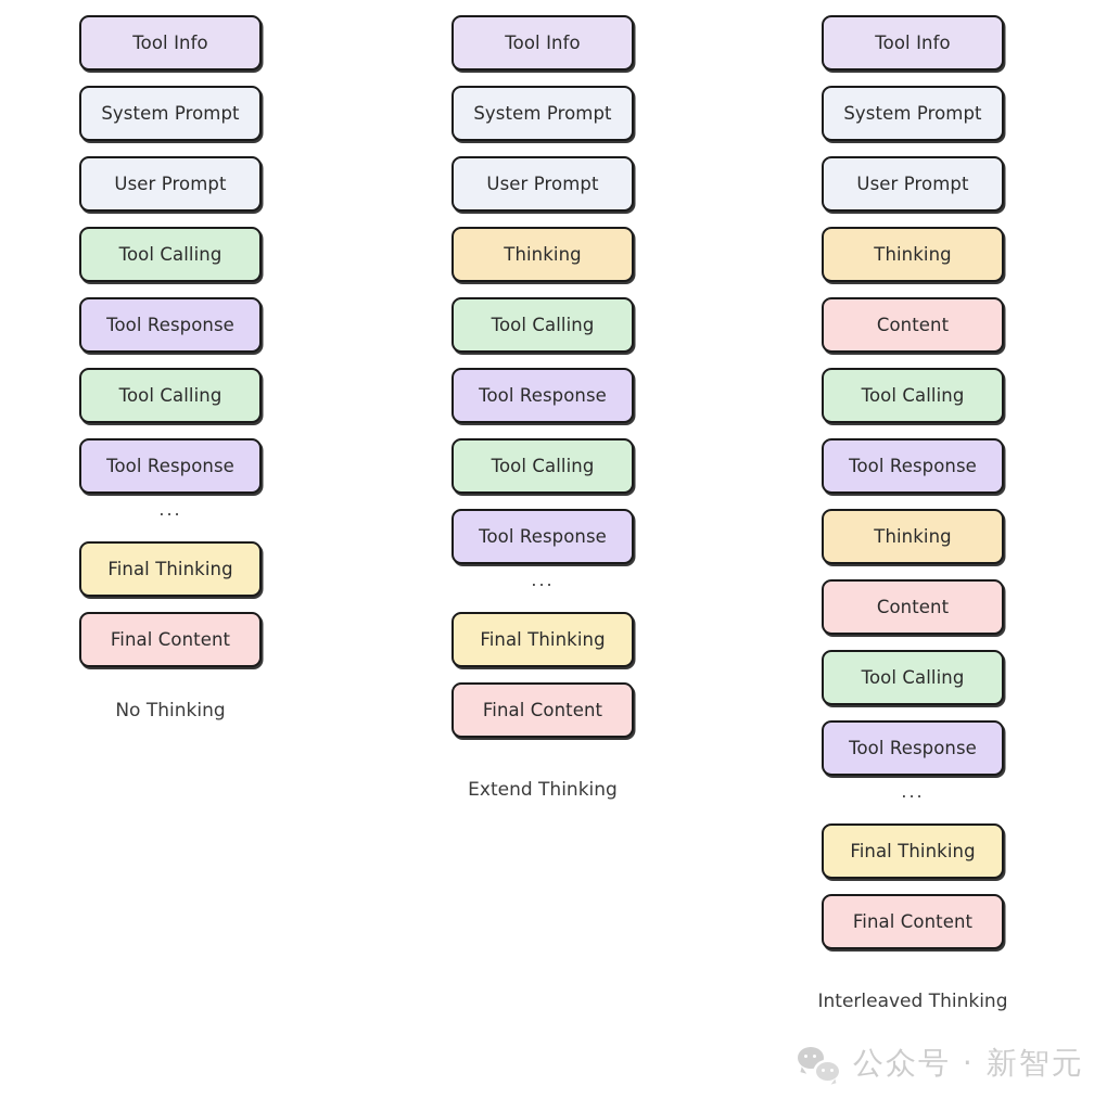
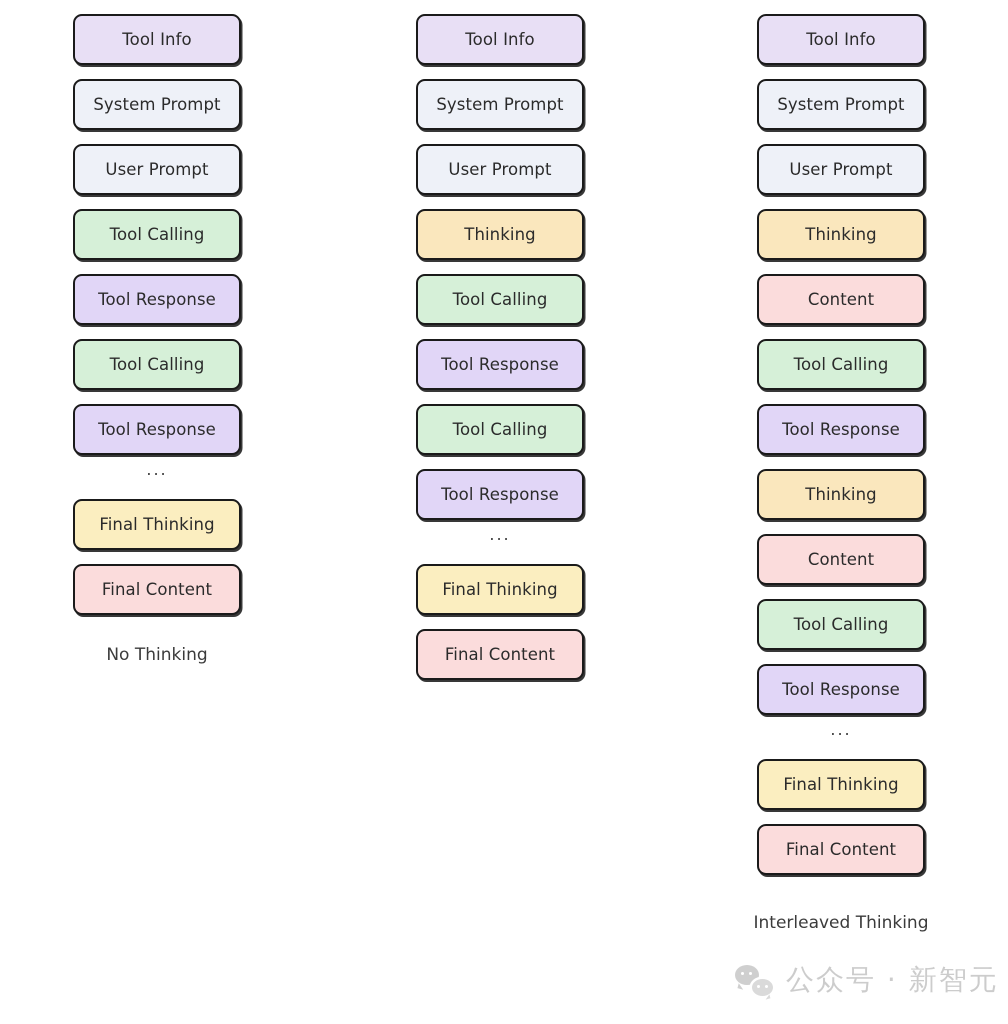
  Tool Info
  System Prompt
  User Prompt
  Tool Calling
  Tool Response
  Tool Calling
  Tool Response
  ...
  Final Thinking
  Final Content
  No Thinking
  Tool Info
  System Prompt
  User Prompt
  Thinking
  Tool Calling
  Tool Response
  Tool Calling
  Tool Response
  ...
  Final Thinking
  Final Content
- Extend Thinking
  Tool Info
  System Prompt
  User Prompt
  Thinking
  Content
  Tool Calling
  Tool Response
  Thinking
  Content
  Tool Calling
  Tool Response
  ...
  Final Thinking
  Final Content
  Interleaved Thinking
  公众号 · 新智元
